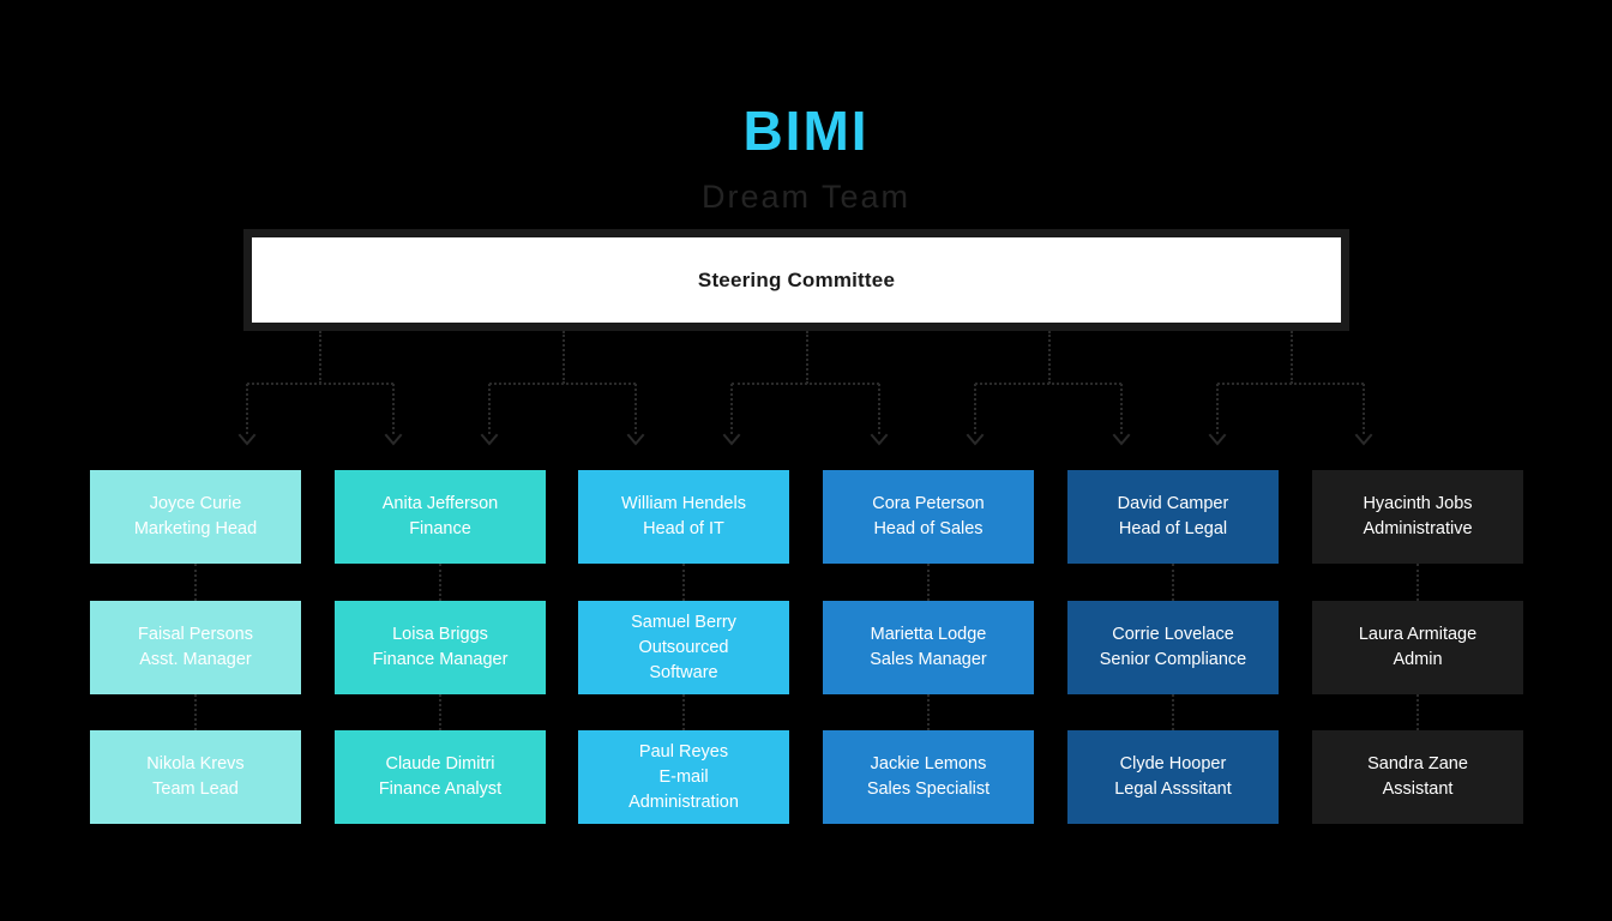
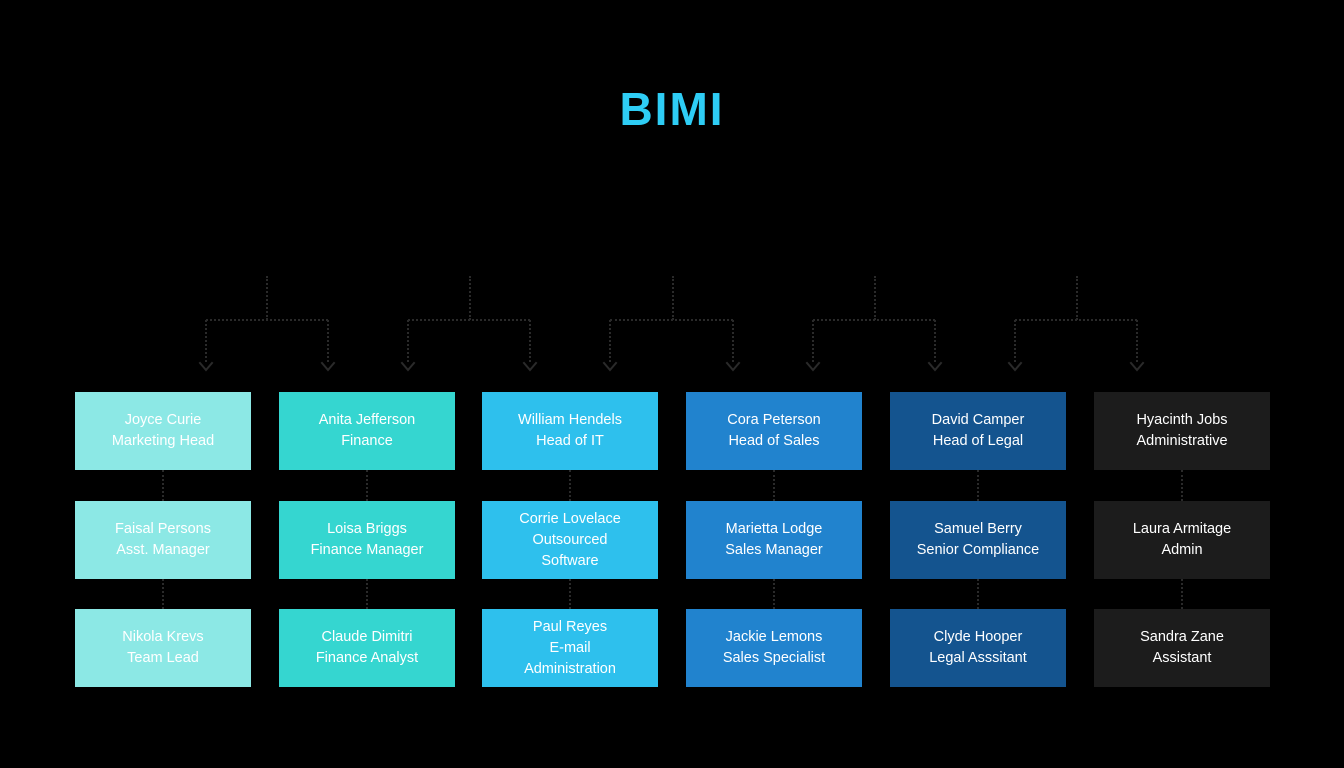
  BIMI
- Dream Team
- Steering Committee
  Joyce Curie
  Marketing Head
  Faisal Persons
  Asst. Manager
  Nikola Krevs
  Team Lead
  Anita Jefferson
  Finance
  Loisa Briggs
  Finance Manager
  Claude Dimitri
  Finance Analyst
  William Hendels
  Head of IT
- Samuel Berry
+ Corrie Lovelace
  Outsourced
  Software
  Paul Reyes
  E-mail
  Administration
  Cora Peterson
  Head of Sales
  Marietta Lodge
  Sales Manager
  Jackie Lemons
  Sales Specialist
  David Camper
  Head of Legal
- Corrie Lovelace
+ Samuel Berry
  Senior Compliance
  Clyde Hooper
  Legal Asssitant
  Hyacinth Jobs
  Administrative
  Laura Armitage
  Admin
  Sandra Zane
  Assistant
